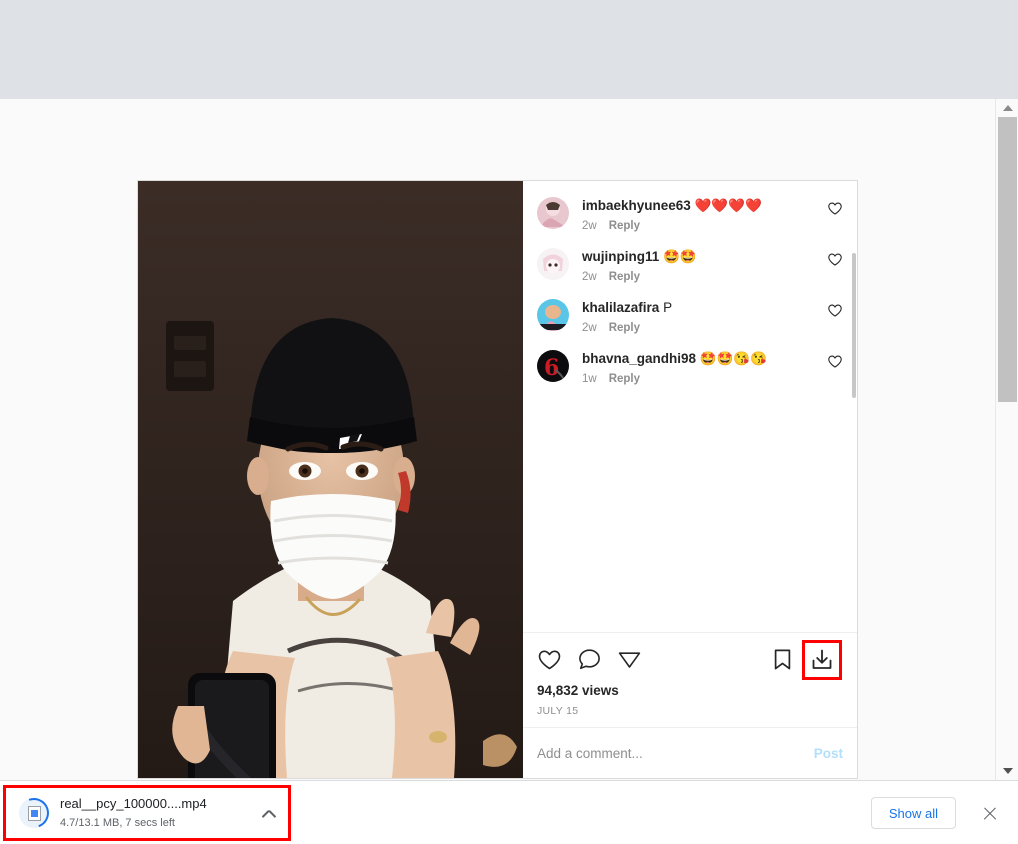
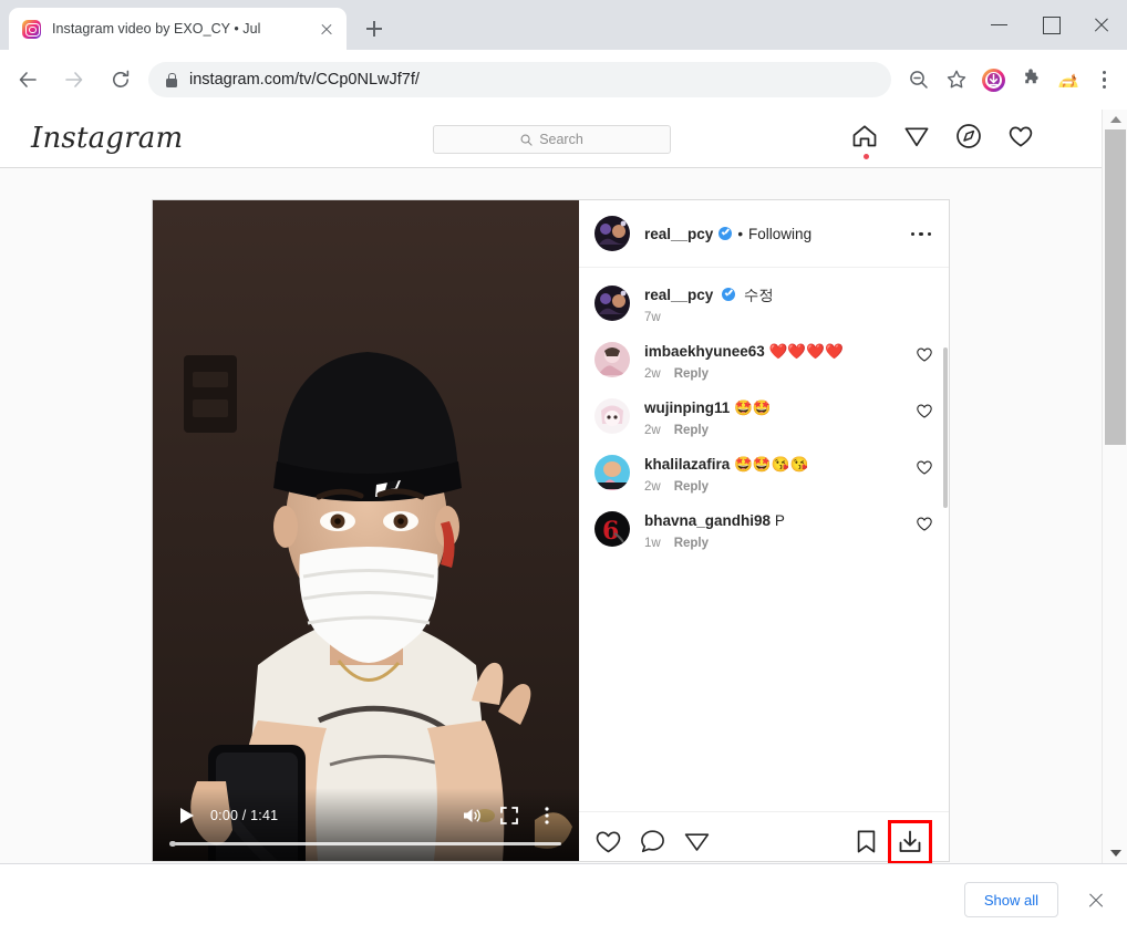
+ Instagram video by EXO_CY • Jul
+ instagram.com/tv/CCp0NLwJf7f/
+ Instagram
+ Search
+ 0:00 / 1:41
+ real__pcy
+ •
+ Following
+ real__pcy 수정
+ 7w
  imbaekhyunee63 ❤️❤️❤️❤️
  2w
  Reply
  wujinping11 🤩🤩
  2w
  Reply
- khalilazafira P
+ khalilazafira 🤩🤩😘😘
  2w
  Reply
  6
- bhavna_gandhi98 🤩🤩😘😘
+ bhavna_gandhi98 P
  1w
  Reply
- 94,832 views
- JULY 15
- Add a comment...
- Post
- real__pcy_100000....mp4 4.7/13.1 MB, 7 secs left
  Show all
